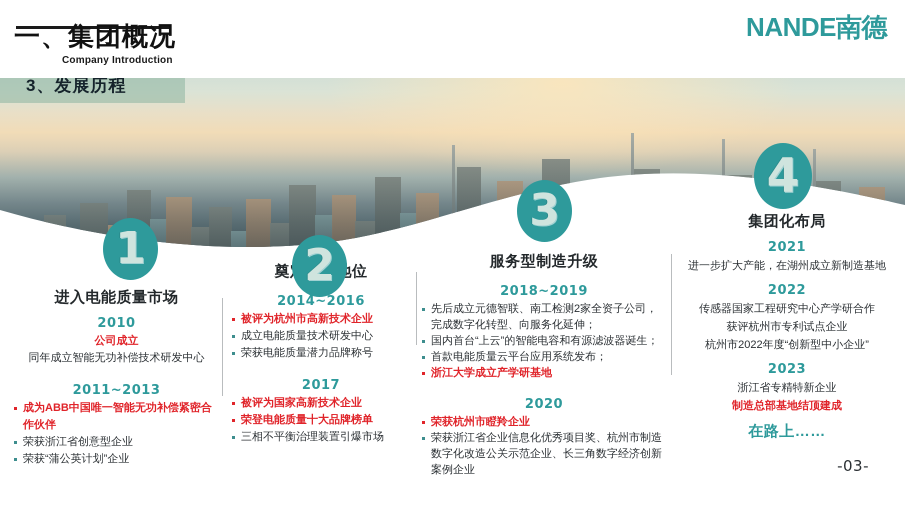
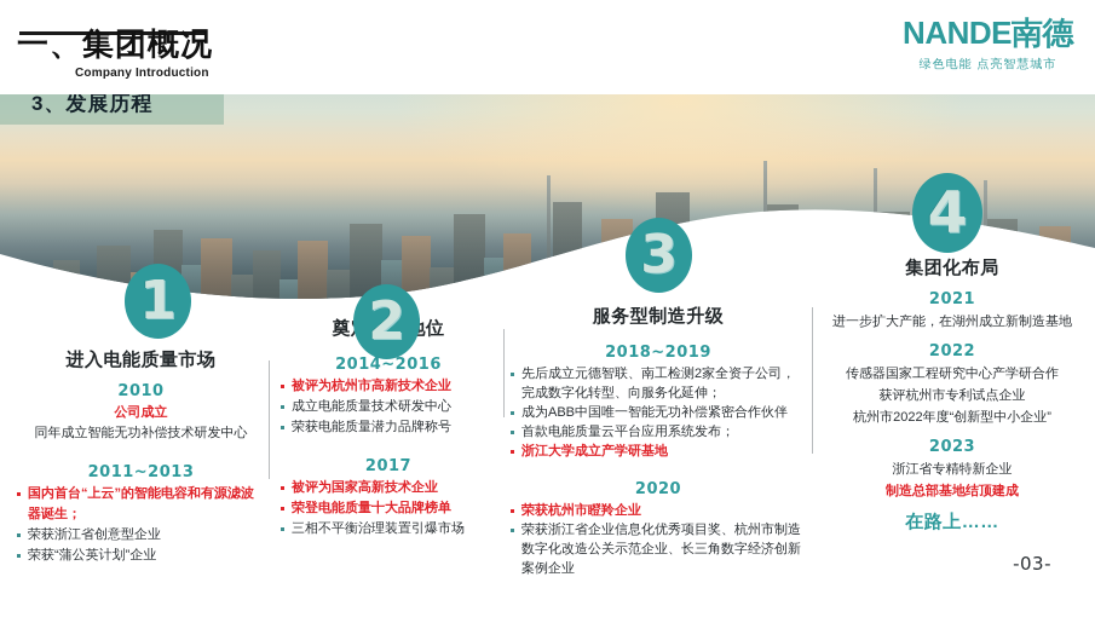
  一、集团概况
  Company Introduction
  NANDE南德
+ 绿色电能 点亮智慧城市
  3、发展历程
  1
  2
  3
  4
  进入电能质量市场
  2010
  公司成立
  同年成立智能无功补偿技术研发中心
  2011~2013
- 成为ABB中国唯一智能无功补偿紧密合作伙伴
+ 国内首台“上云”的智能电容和有源滤波器诞生；
  荣获浙江省创意型企业
  荣获“蒲公英计划”企业
  2014~2016
  被评为杭州市高新技术企业
  成立电能质量技术研发中心
  荣获电能质量潜力品牌称号
  2017
  被评为国家高新技术企业
  荣登电能质量十大品牌榜单
  三相不平衡治理装置引爆市场
  服务型制造升级
  2018~2019
  先后成立元德智联、南工检测2家全资子公司，完成数字化转型、向服务化延伸；
- 国内首台“上云”的智能电容和有源滤波器诞生；
+ 成为ABB中国唯一智能无功补偿紧密合作伙伴
  首款电能质量云平台应用系统发布；
  浙江大学成立产学研基地
  2020
  荣获杭州市瞪羚企业
  荣获浙江省企业信息化优秀项目奖、杭州市制造数字化改造公关示范企业、长三角数字经济创新案例企业
  集团化布局
  2021
  进一步扩大产能，在湖州成立新制造基地
  2022
  传感器国家工程研究中心产学研合作
  获评杭州市专利试点企业
  杭州市2022年度“创新型中小企业”
  2023
  浙江省专精特新企业
  制造总部基地结顶建成
  在路上……
  -03-
